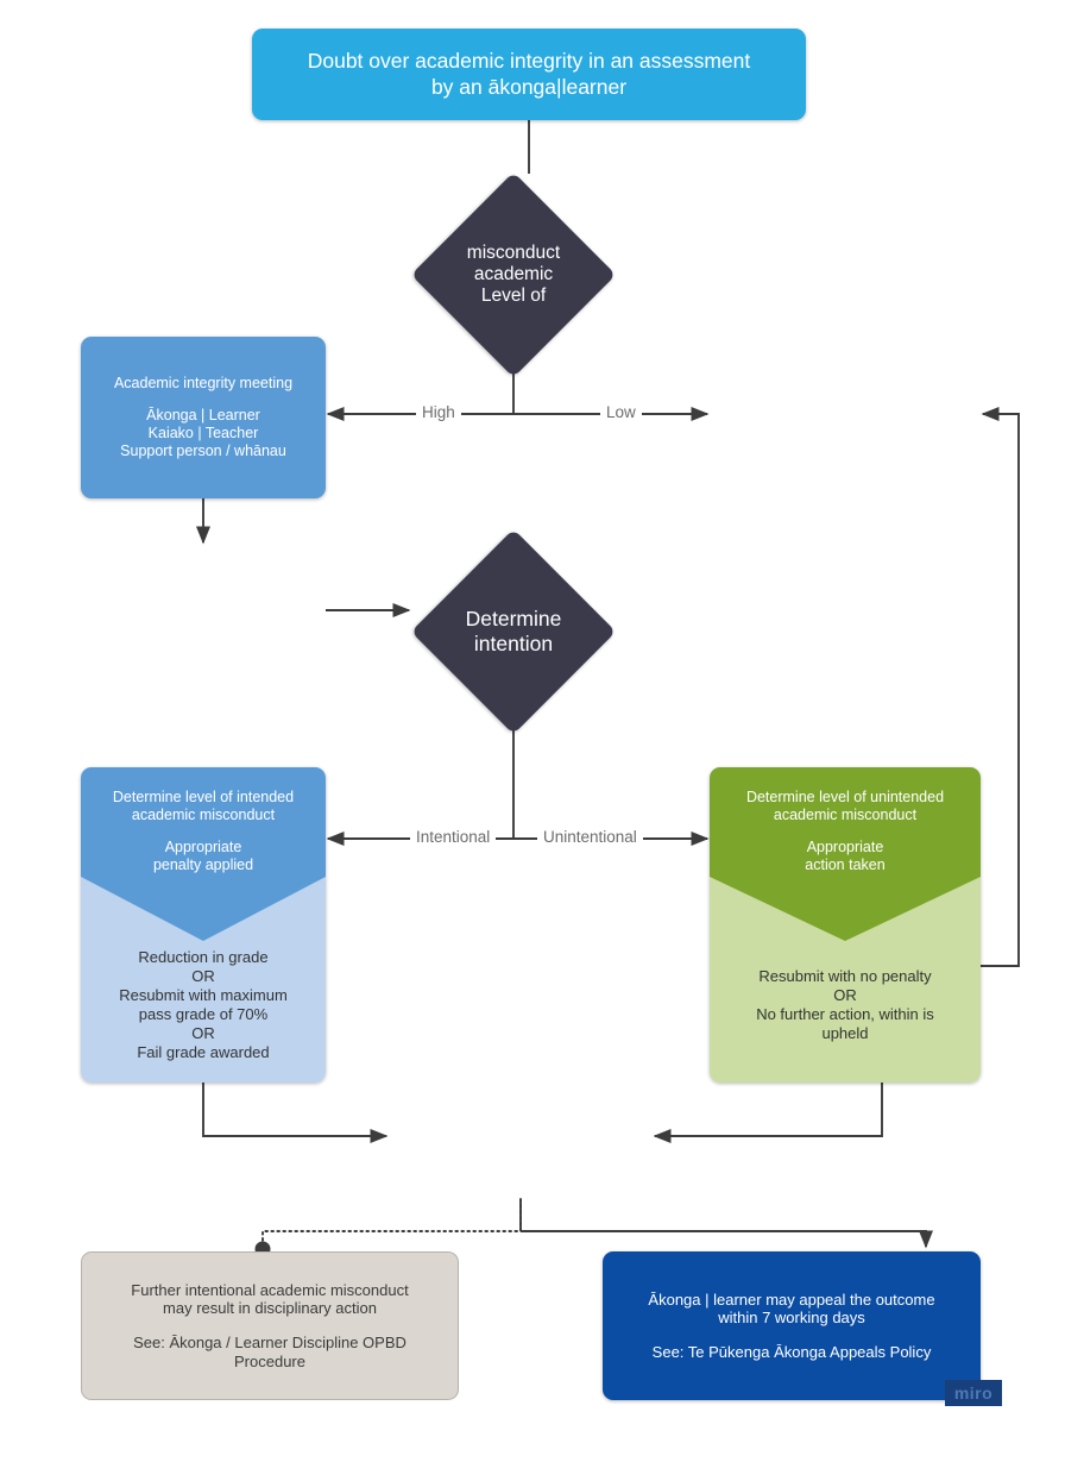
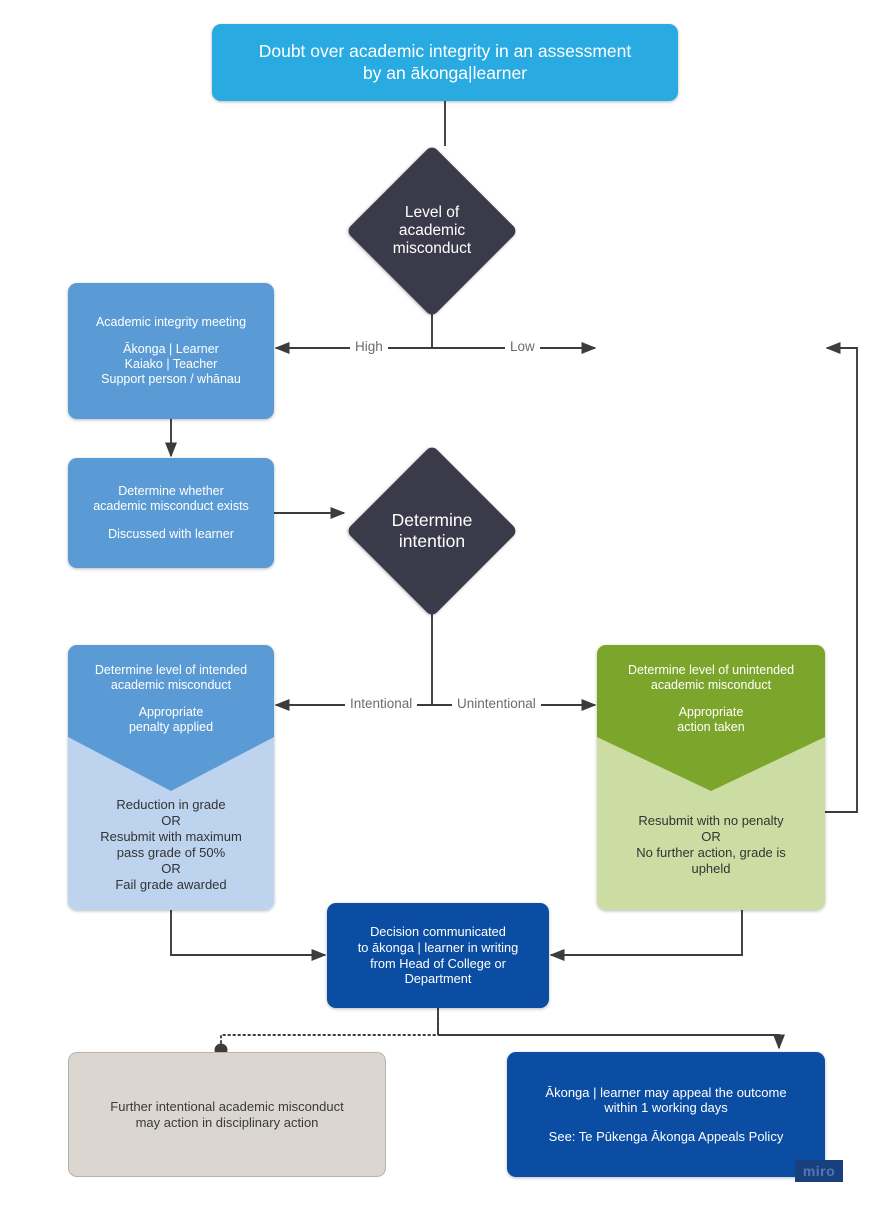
  Doubt over academic integrity in an assessment
  by an ākonga|learner
- misconduct
+ Level of
  academic
- Level of
+ misconduct
  Academic integrity meeting
  Ākonga | Learner
  Kaiako | Teacher
  Support person / whānau
+ Determine whether
+ academic misconduct exists
+ Discussed with learner
  Determine
  intention
  Determine level of intended
  academic misconduct
  Appropriate
  penalty applied
  Reduction in grade
  OR
  Resubmit with maximum
- pass grade of 70%
+ pass grade of 50%
  OR
  Fail grade awarded
  Determine level of unintended
  academic misconduct
  Appropriate
  action taken
  Resubmit with no penalty
  OR
- No further action, within is
+ No further action, grade is
  upheld
+ Decision communicated
+ to ākonga | learner in writing
+ from Head of College or
+ Department
  Further intentional academic misconduct
- may result in disciplinary action
+ may action in disciplinary action
- See: Ākonga / Learner Discipline OPBD
- Procedure
  Ākonga | learner may appeal the outcome
- within 7 working days
+ within 1 working days
  See: Te Pūkenga Ākonga Appeals Policy
  High
  Low
  Intentional
  Unintentional
  miro
